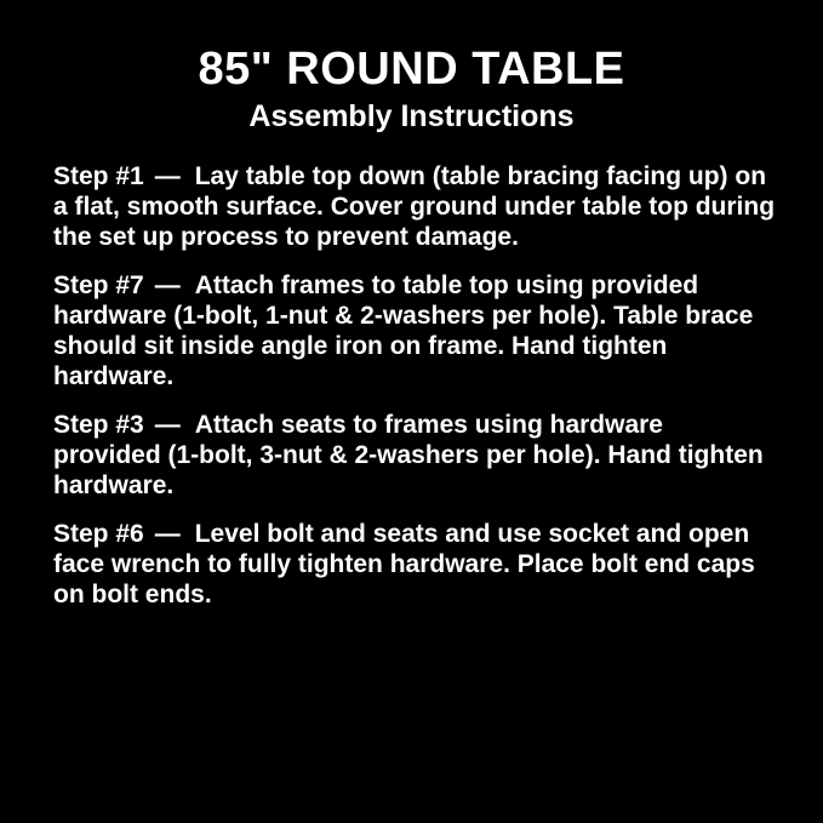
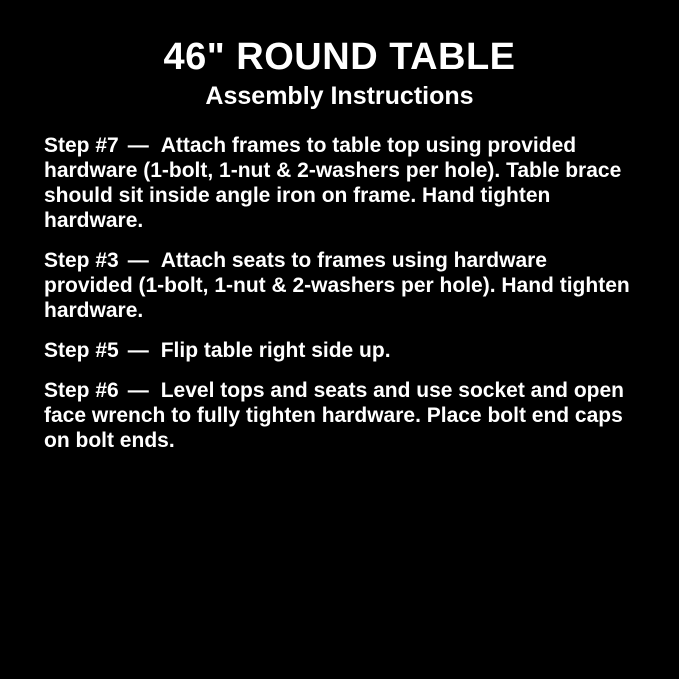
- 85" ROUND TABLE
+ 46" ROUND TABLE
  Assembly Instructions
- Step #1 — Lay table top down (table bracing facing up) on a flat, smooth surface. Cover ground under table top during the set up process to prevent damage.
  Step #7 — Attach frames to table top using provided hardware (1-bolt, 1-nut & 2-washers per hole). Table brace should sit inside angle iron on frame. Hand tighten hardware.
- Step #3 — Attach seats to frames using hardware provided (1-bolt, 3-nut & 2-washers per hole). Hand tighten hardware.
+ Step #3 — Attach seats to frames using hardware provided (1-bolt, 1-nut & 2-washers per hole). Hand tighten hardware.
+ Step #5 — Flip table right side up.
- Step #6 — Level bolt and seats and use socket and open face wrench to fully tighten hardware. Place bolt end caps on bolt ends.
+ Step #6 — Level tops and seats and use socket and open face wrench to fully tighten hardware. Place bolt end caps on bolt ends.
